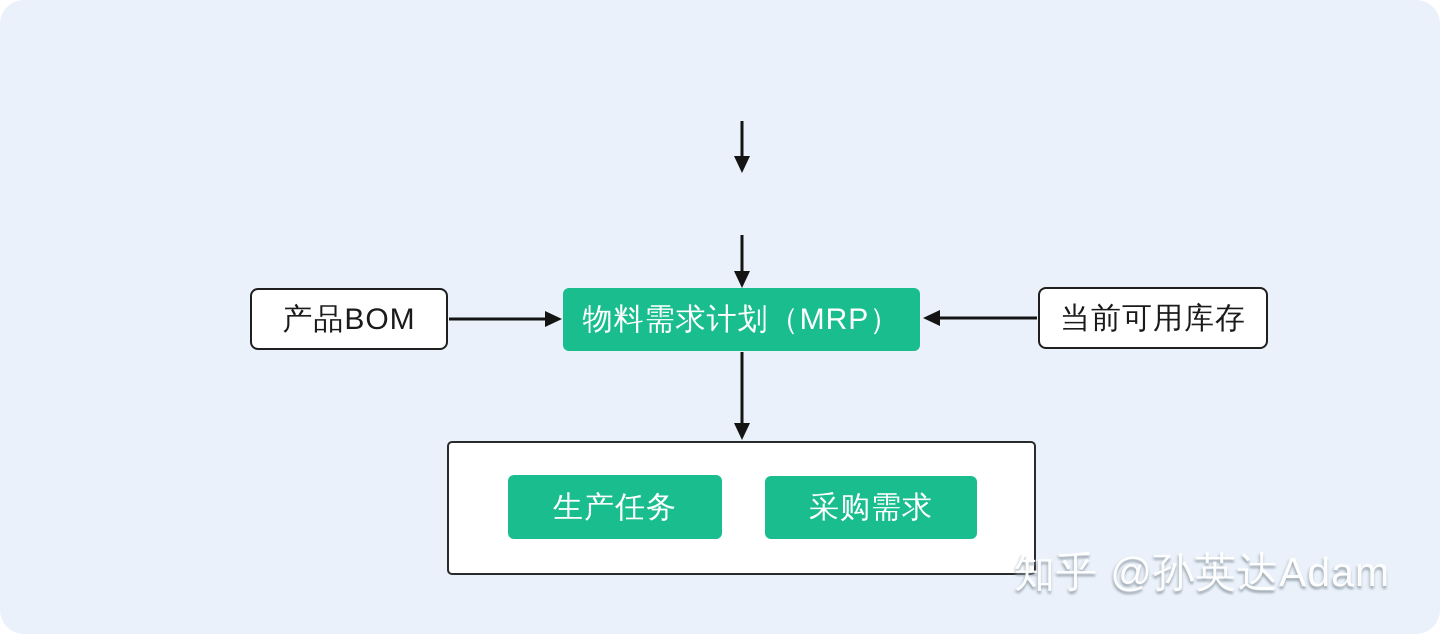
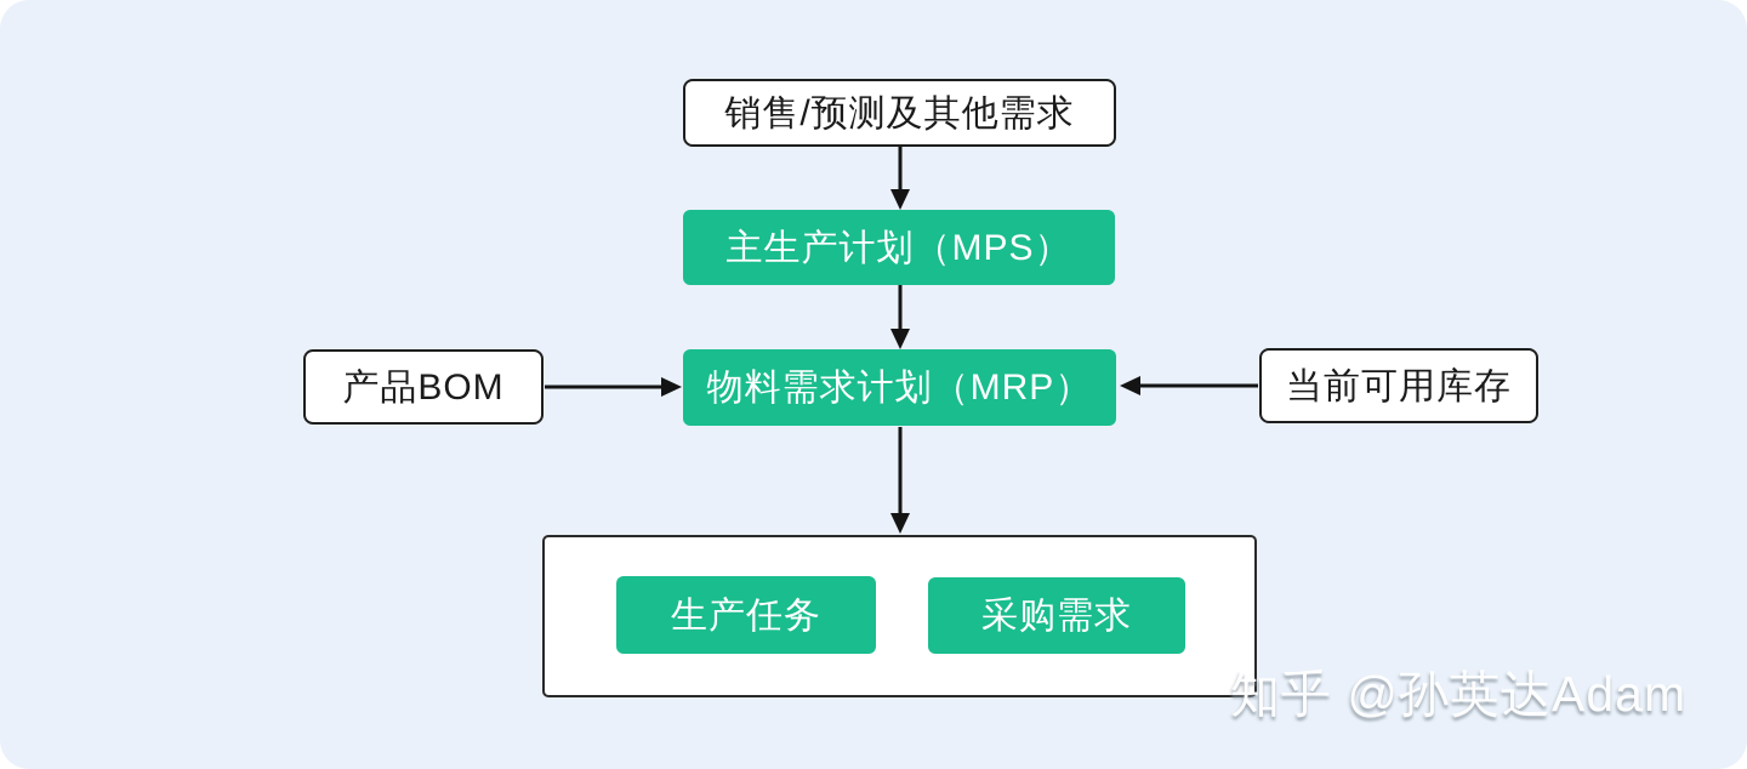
+ 销售/预测及其他需求
+ 主生产计划（MPS）
  产品BOM
  物料需求计划（MRP）
  当前可用库存
  生产任务
  采购需求
  知乎 @孙英达Adam
